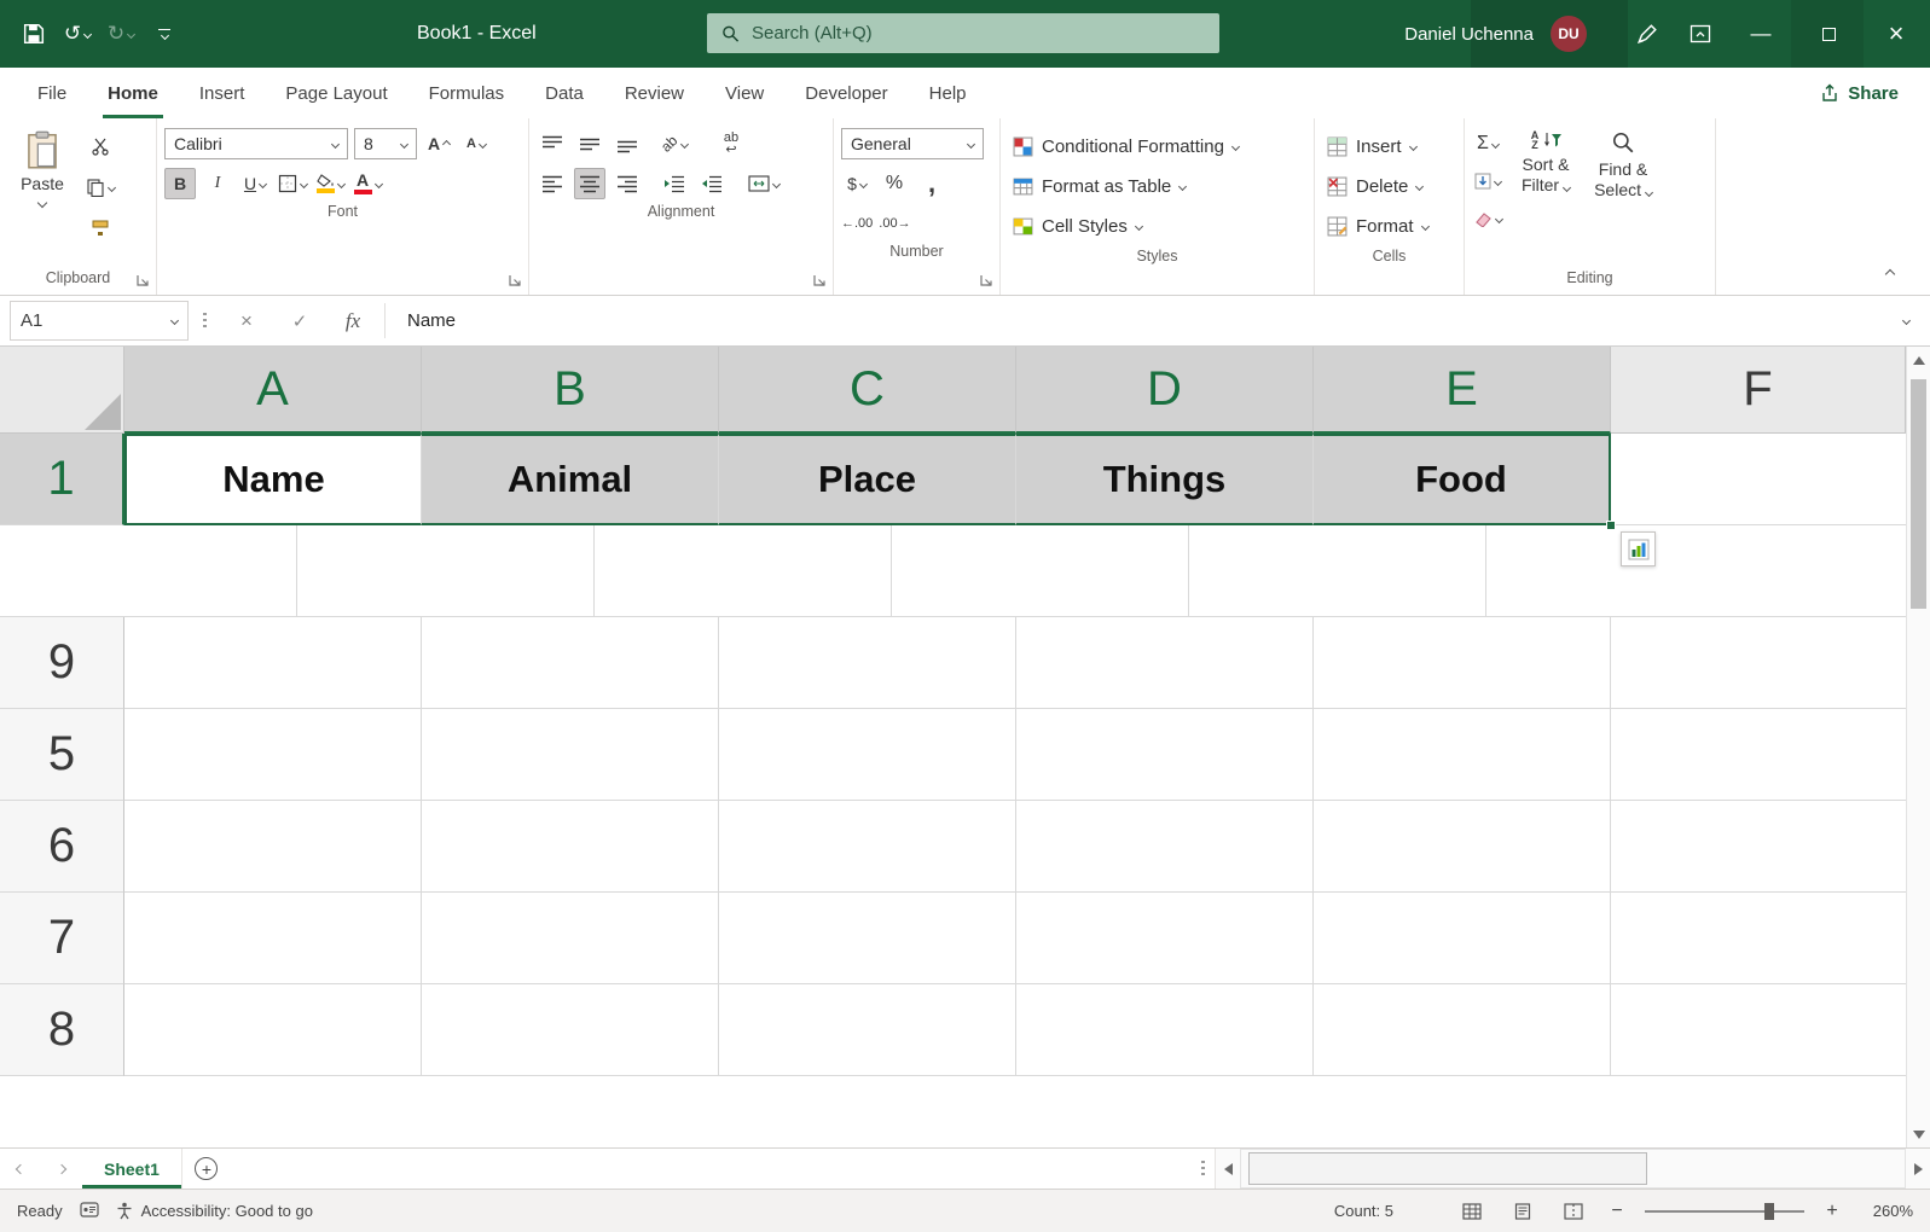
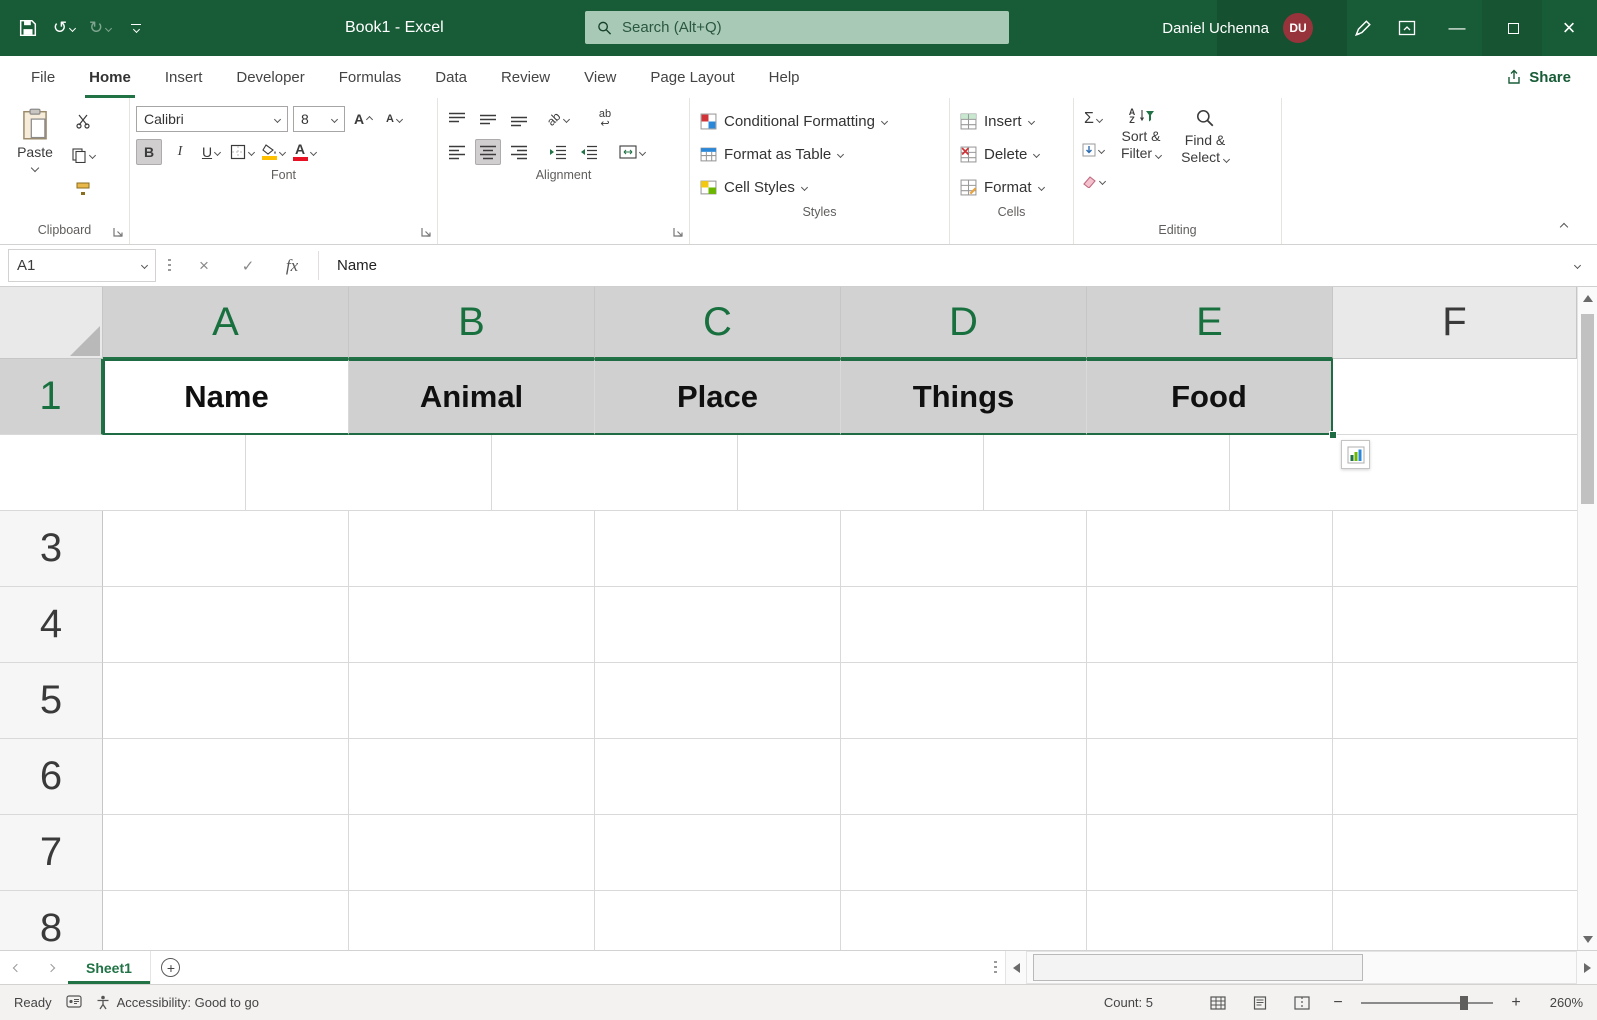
  ↺
  ↻
  Book1 - Excel
  Search (Alt+Q)
  Daniel Uchenna
  DU
  —
  ×
  File
  Home
  Insert
- Page Layout
+ Developer
  Formulas
  Data
  Review
  View
- Developer
+ Page Layout
  Help
  Share
  Paste
  Clipboard
  Calibri
  8
  A
  A
  B
  I
  U
  A
  Font
  ab
  ↩
  Alignment
- General
- $
- %
- ,
- ←.00
- .00→
- Number
  Conditional Formatting
  Format as Table
  Cell Styles
  Styles
  Insert
  Delete
  Format
  Cells
  Σ
  A Z
  Sort & Filter
  Find & Select
  Editing
  A1
  ×
  ✓
  fx
  Name
  A
  B
  C
  D
  E
  F
  1
  Name
  Animal
  Place
  Things
  Food
- 9
+ 3
+ 4
  5
  6
  7
  8
  Sheet1
  +
  Ready
  Accessibility: Good to go
  Count: 5
  −
  +
  260%
